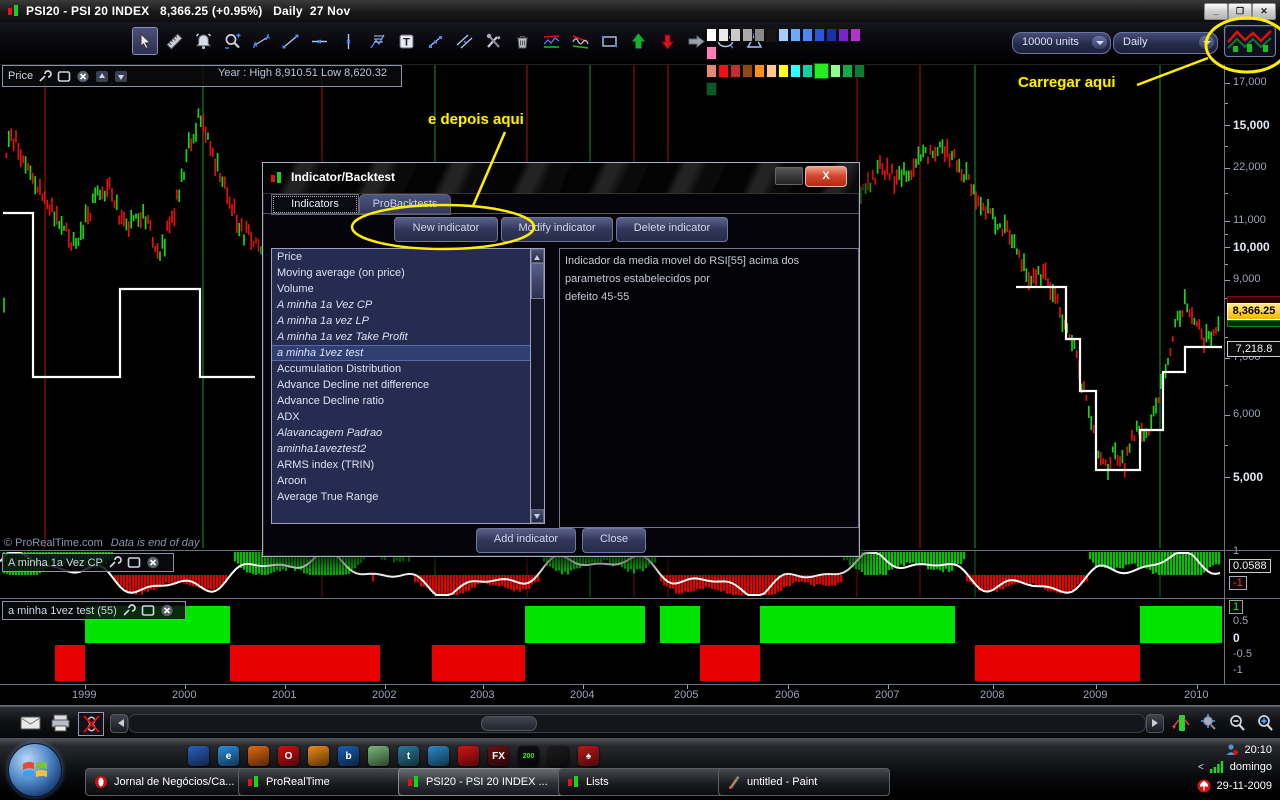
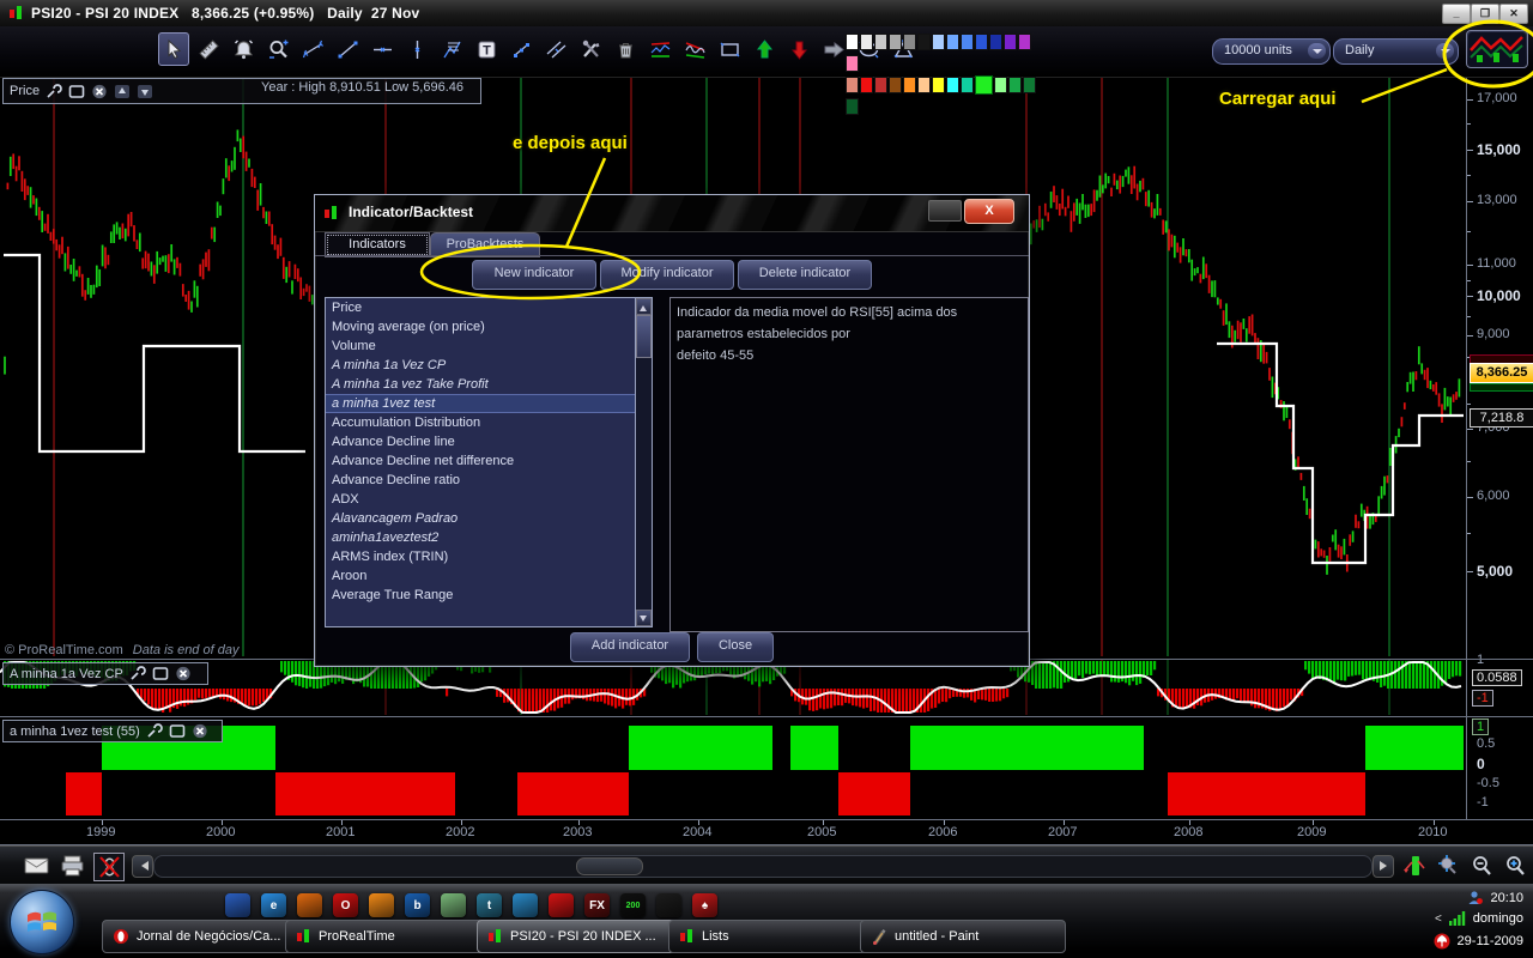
  PSI20 - PSI 20 INDEX 8,366.25 (+0.95%) Daily 27 Nov
  _
  ❐
  ✕
  T
  10000 units
  Daily
  Price
- Year : High 8,910.51 Low 8,620.32
+ Year : High 8,910.51 Low 5,696.46
  © ProRealTime.com Data is end of day
  17,000
  15,000
- 22,000
+ 13,000
  11,000
  10,000
  9,000
  7,000
  6,000
  5,000
  8,366.25
  7,218.8
  1
  0.0588
  -1
  1
  0.5
  0
  -0.5
  -1
  A minha 1a Vez CP
  a minha 1vez test (55)
  1999
  2000
  2001
  2002
  2003
  2004
  2005
  2006
  2007
  2008
  2009
  2010
  Indicator/Backtest
  X
  Indicators
  ProBacktes
  New indicator
  Modify indicator
  Delete indicator
  Price
  Moving average (on price)
  Volume
  A minha 1a Vez CP
- A minha 1a vez LP
  A minha 1a vez Take Profit
  a minha 1vez test
  Accumulation Distribution
+ Advance Decline line
  Advance Decline net difference
  Advance Decline ratio
  ADX
  Alavancagem Padrao
  aminha1aveztest2
  ARMS index (TRIN)
  Aroon
  Average True Range
  Indicador da media movel do RSI[55] acima dos
  parametros estabelecidos por
  defeito 45-55
  Add indicator
  Close
  e
  O
  b
  t
  FX
  ♠
  Jornal de Negócios/Ca...
  ProRealTime
  PSI20 - PSI 20 INDEX ...
  Lists
  untitled - Paint
  20:10
  <
  domingo
  29-11-2009
  Carregar aqui
  e depois aqui
